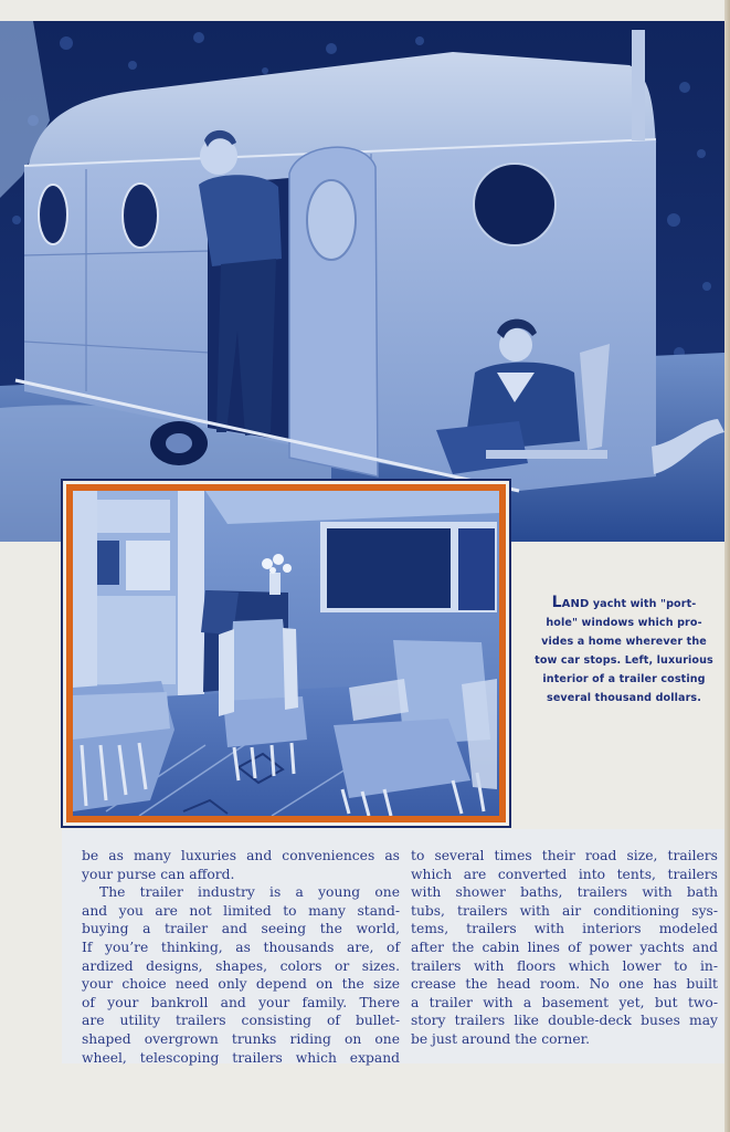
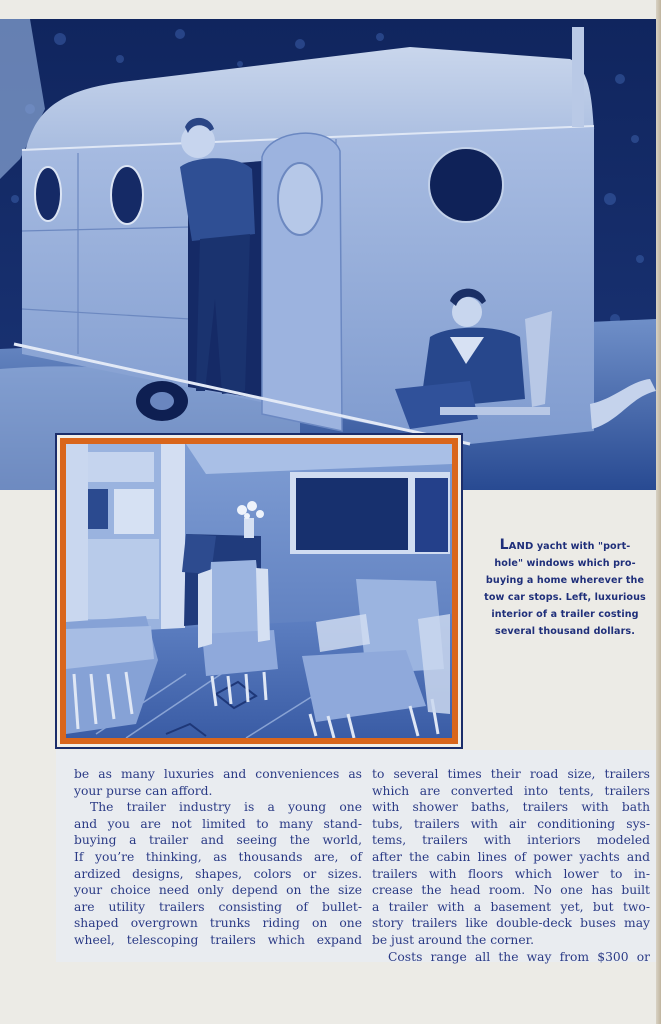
  LAND yacht with "port-
  hole" windows which pro-
- vides a home wherever the
+ buying a home wherever the
  tow car stops. Left, luxurious
  interior of a trailer costing
  several thousand dollars.
  be as many luxuries and conveniences as
  your purse can afford.
  The trailer industry is a young one
  and you are not limited to many stand-
  buying a trailer and seeing the world,
  If you’re thinking, as thousands are, of
  ardized designs, shapes, colors or sizes.
  your choice need only depend on the size
- of your bankroll and your family. There
  are utility trailers consisting of bullet-
  shaped overgrown trunks riding on one
  wheel, telescoping trailers which expand
  to several times their road size, trailers
  which are converted into tents, trailers
  with shower baths, trailers with bath
  tubs, trailers with air conditioning sys-
  tems, trailers with interiors modeled
  after the cabin lines of power yachts and
  trailers with floors which lower to in-
  crease the head room. No one has built
  a trailer with a basement yet, but two-
  story trailers like double-deck buses may
  be just around the corner.
+ Costs range all the way from $300 or
